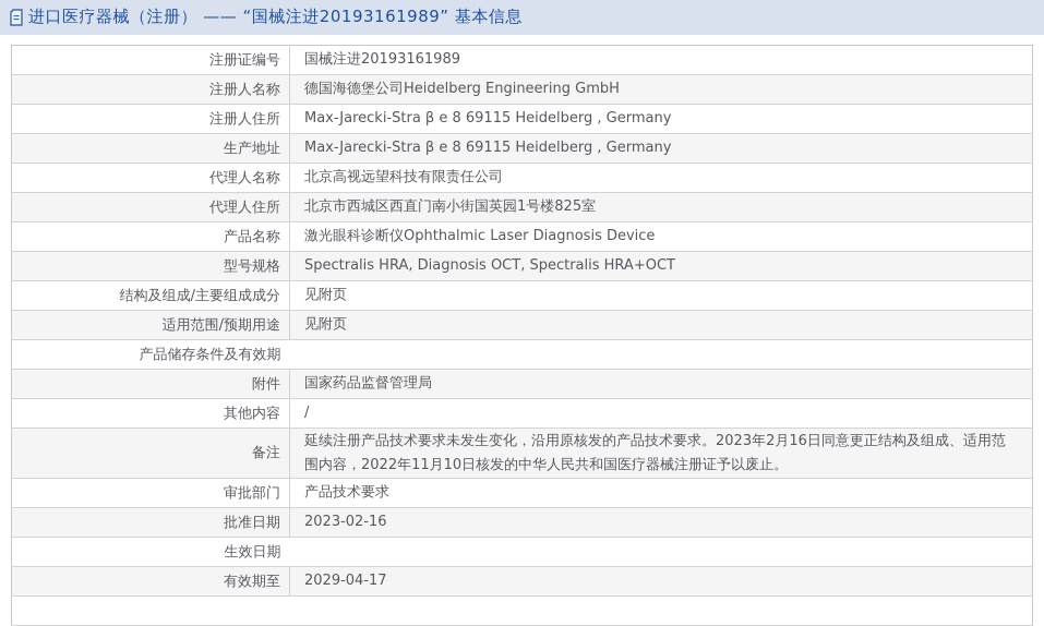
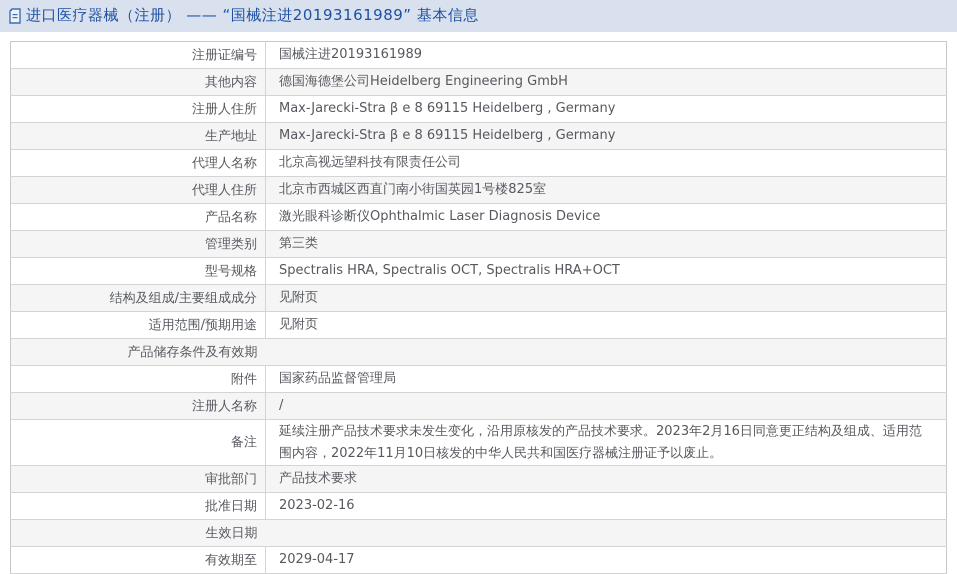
  进口医疗器械（注册） —— “国械注进20193161989” 基本信息
  注册证编号	国械注进20193161989
- 注册人名称	德国海德堡公司Heidelberg Engineering GmbH
+ 其他内容	德国海德堡公司Heidelberg Engineering GmbH
  注册人住所	Max-Jarecki-Stra β e 8 69115 Heidelberg , Germany
  生产地址	Max-Jarecki-Stra β e 8 69115 Heidelberg , Germany
  代理人名称	北京高视远望科技有限责任公司
  代理人住所	北京市西城区西直门南小街国英园1号楼825室
  产品名称	激光眼科诊断仪Ophthalmic Laser Diagnosis Device
+ 管理类别	第三类
- 型号规格	Spectralis HRA, Diagnosis OCT, Spectralis HRA+OCT
+ 型号规格	Spectralis HRA, Spectralis OCT, Spectralis HRA+OCT
  结构及组成/主要组成成分	见附页
  适用范围/预期用途	见附页
  产品储存条件及有效期
  附件	国家药品监督管理局
- 其他内容	/
+ 注册人名称	/
  备注	延续注册产品技术要求未发生变化，沿用原核发的产品技术要求。2023年2月16日同意更正结构及组成、适用范围内容，2022年11月10日核发的中华人民共和国医疗器械注册证予以废止。
  审批部门	产品技术要求
  批准日期	2023-02-16
  生效日期
  有效期至	2029-04-17
